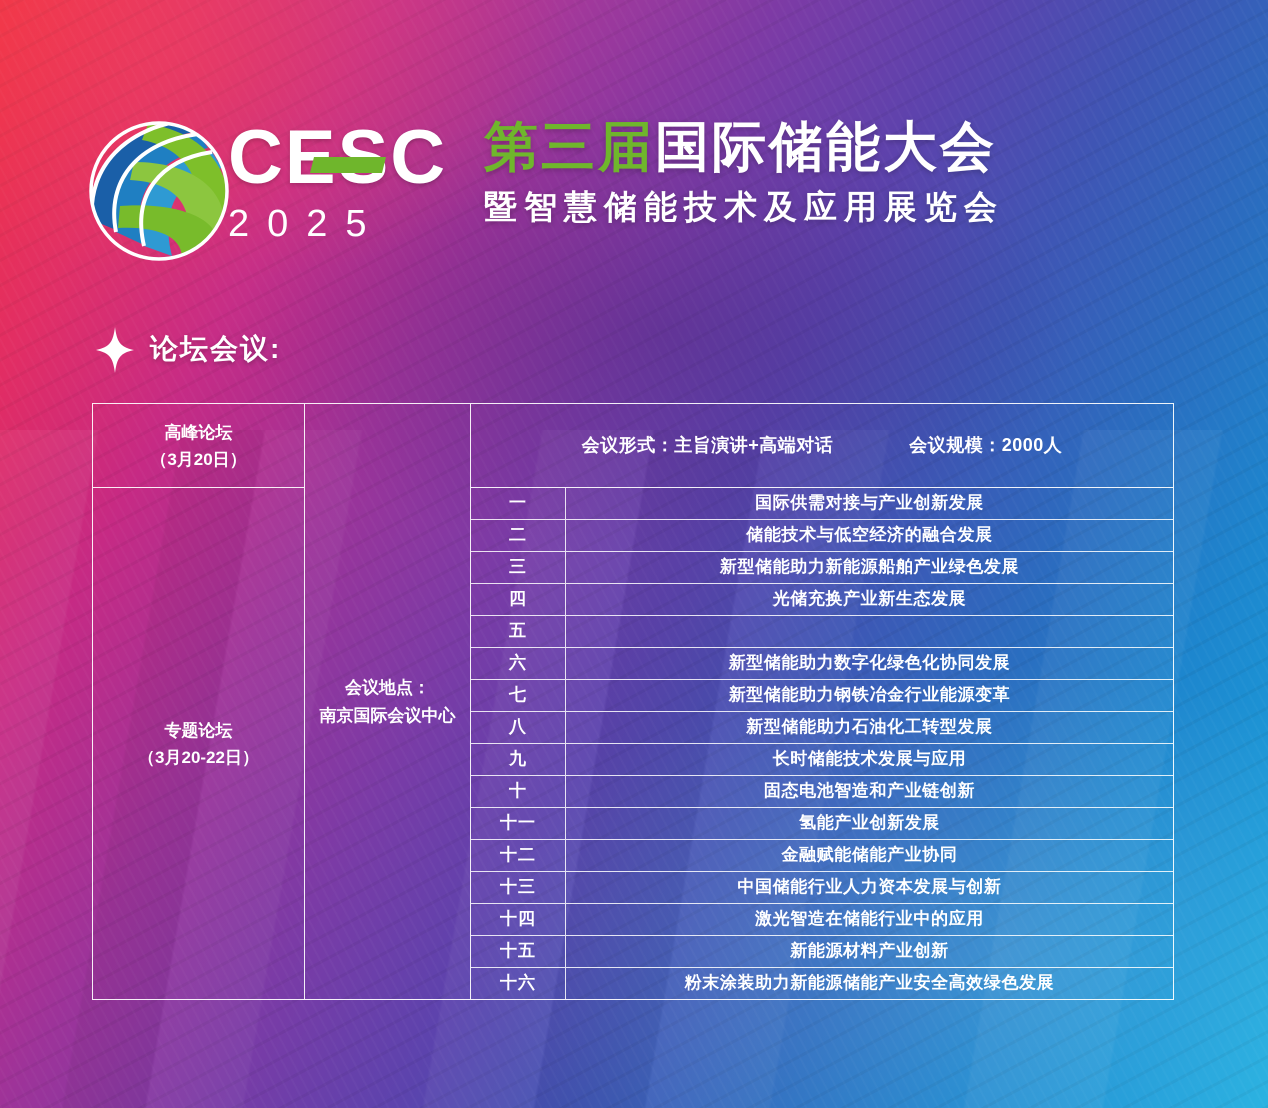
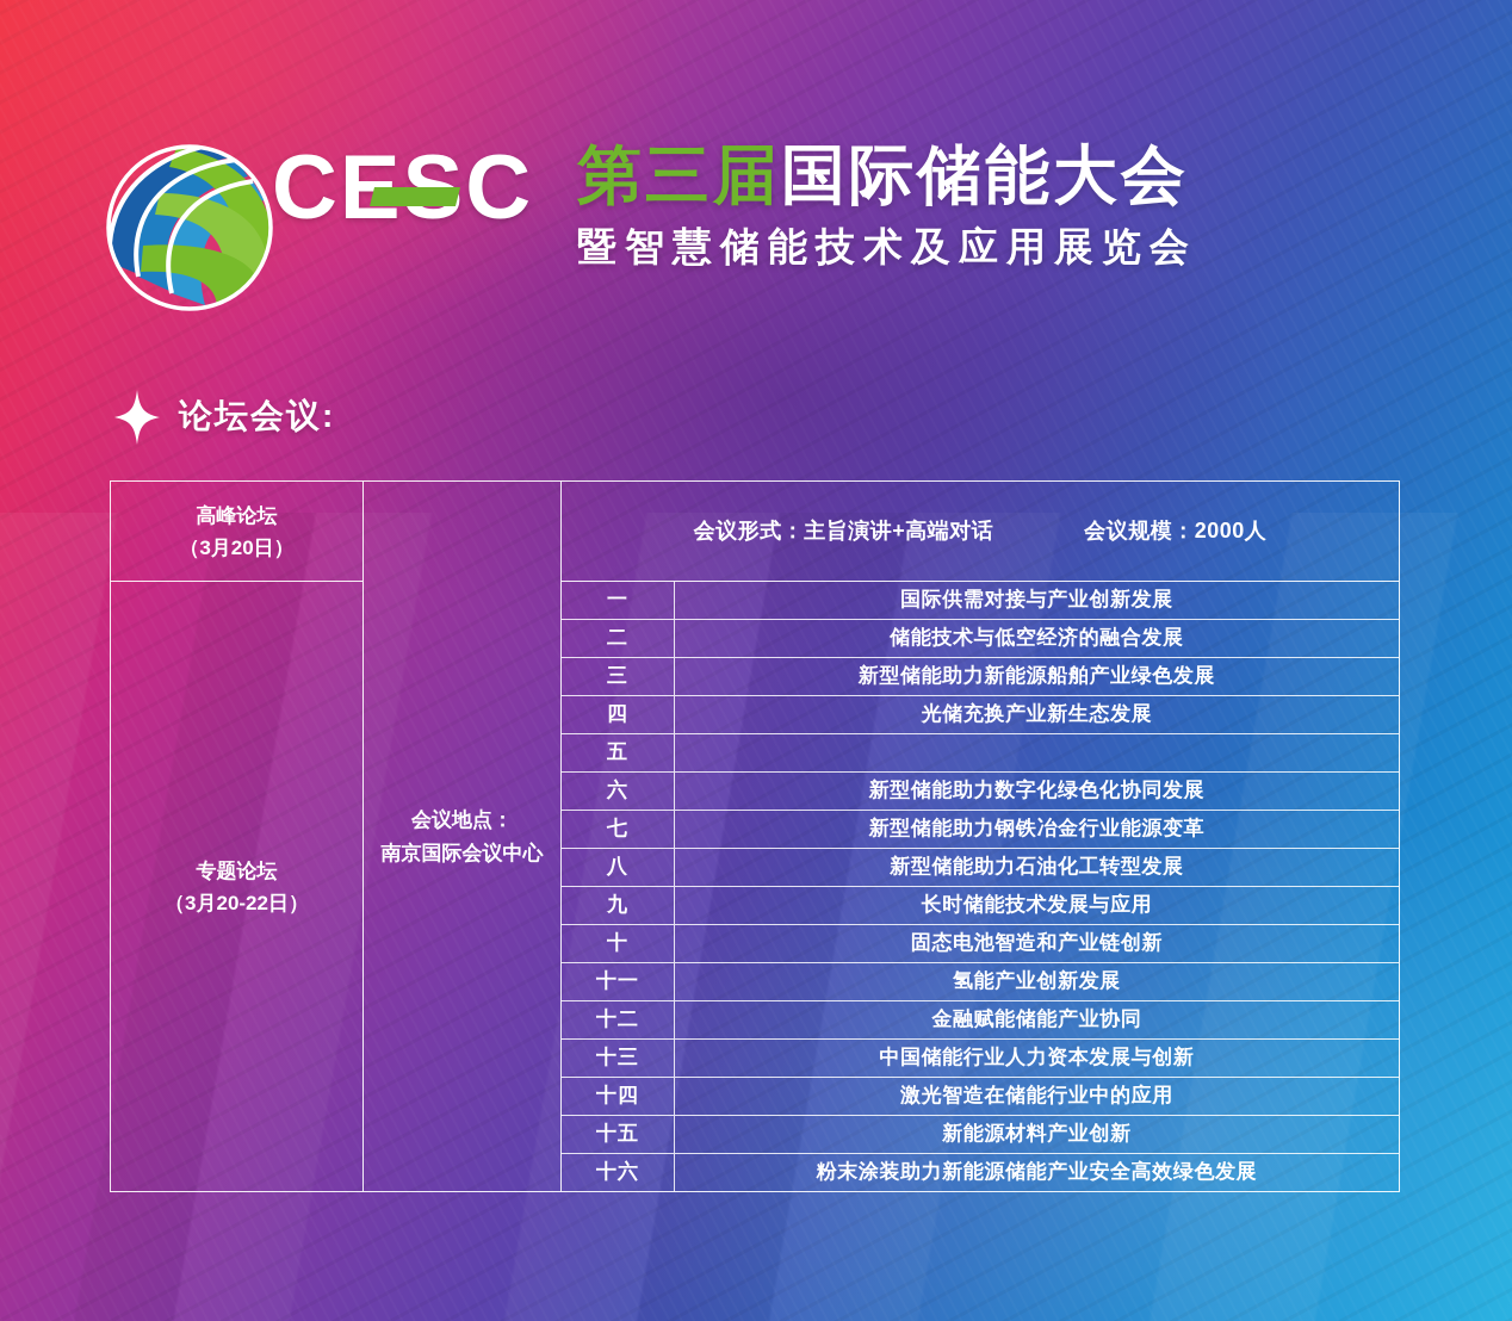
  CEC
- 2025
  第三届国际储能大会
  暨智慧储能技术及应用展览会
  论坛会议:
  高峰论坛
  （3月20日）
  专题论坛
  （3月20-22日）
  会议地点：
  南京国际会议中心
  会议形式：主旨演讲+高端对话
  会议规模：2000人
  一
  国际供需对接与产业创新发展
  二
  储能技术与低空经济的融合发展
  三
  新型储能助力新能源船舶产业绿色发展
  四
  光储充换产业新生态发展
  五
  六
  新型储能助力数字化绿色化协同发展
  七
  新型储能助力钢铁冶金行业能源变革
  八
  新型储能助力石油化工转型发展
  九
  长时储能技术发展与应用
  十
  固态电池智造和产业链创新
  十一
  氢能产业创新发展
  十二
  金融赋能储能产业协同
  十三
  中国储能行业人力资本发展与创新
  十四
  激光智造在储能行业中的应用
  十五
  新能源材料产业创新
  十六
  粉末涂装助力新能源储能产业安全高效绿色发展
